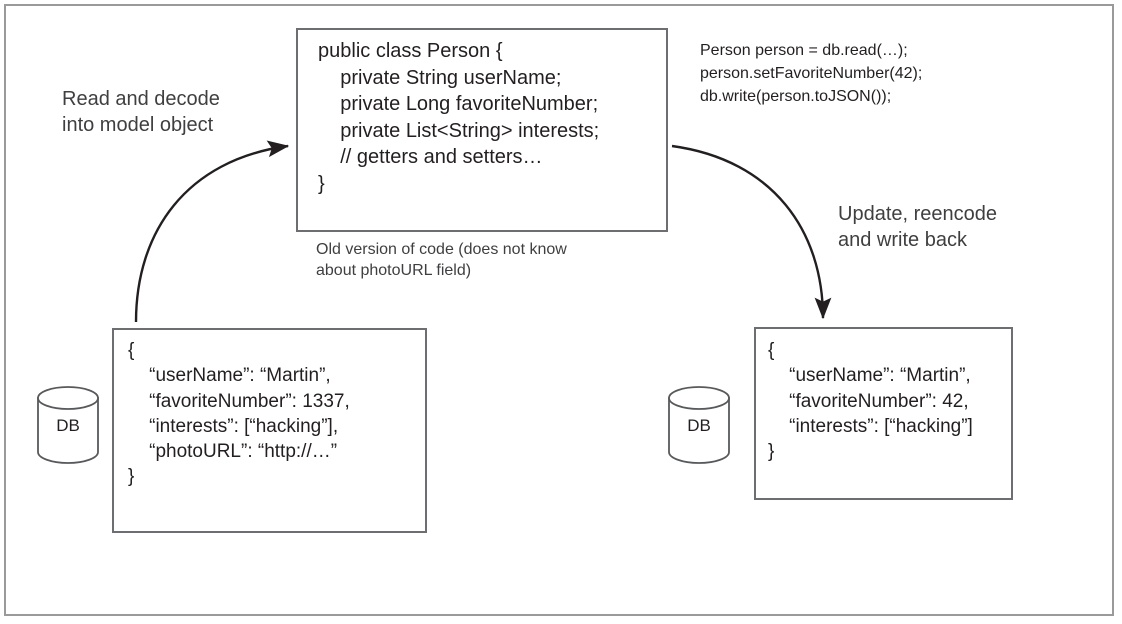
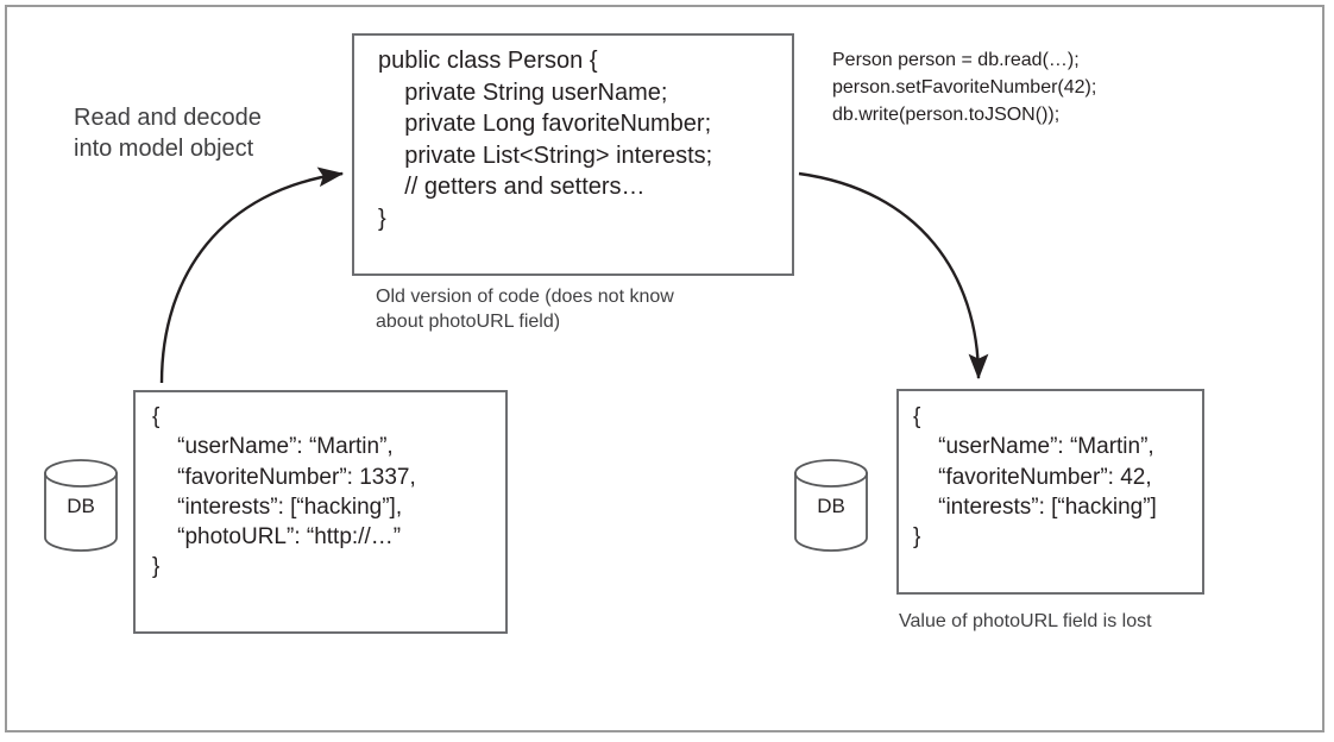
  public class Person {
  private String userName;
  private Long favoriteNumber;
  private List<String> interests;
  // getters and setters…
  }
  Old version of code (does not know
  about photoURL field)
  Person person = db.read(…);
  person.setFavoriteNumber(42);
  db.write(person.toJSON());
  Read and decode
  into model object
- Update, reencode
- and write back
  {
  “userName”: “Martin”,
  “favoriteNumber”: 1337,
  “interests”: [“hacking”],
  “photoURL”: “http://…”
  }
  {
  “userName”: “Martin”,
  “favoriteNumber”: 42,
  “interests”: [“hacking”]
  }
+ Value of photoURL field is lost
  DB
  DB
